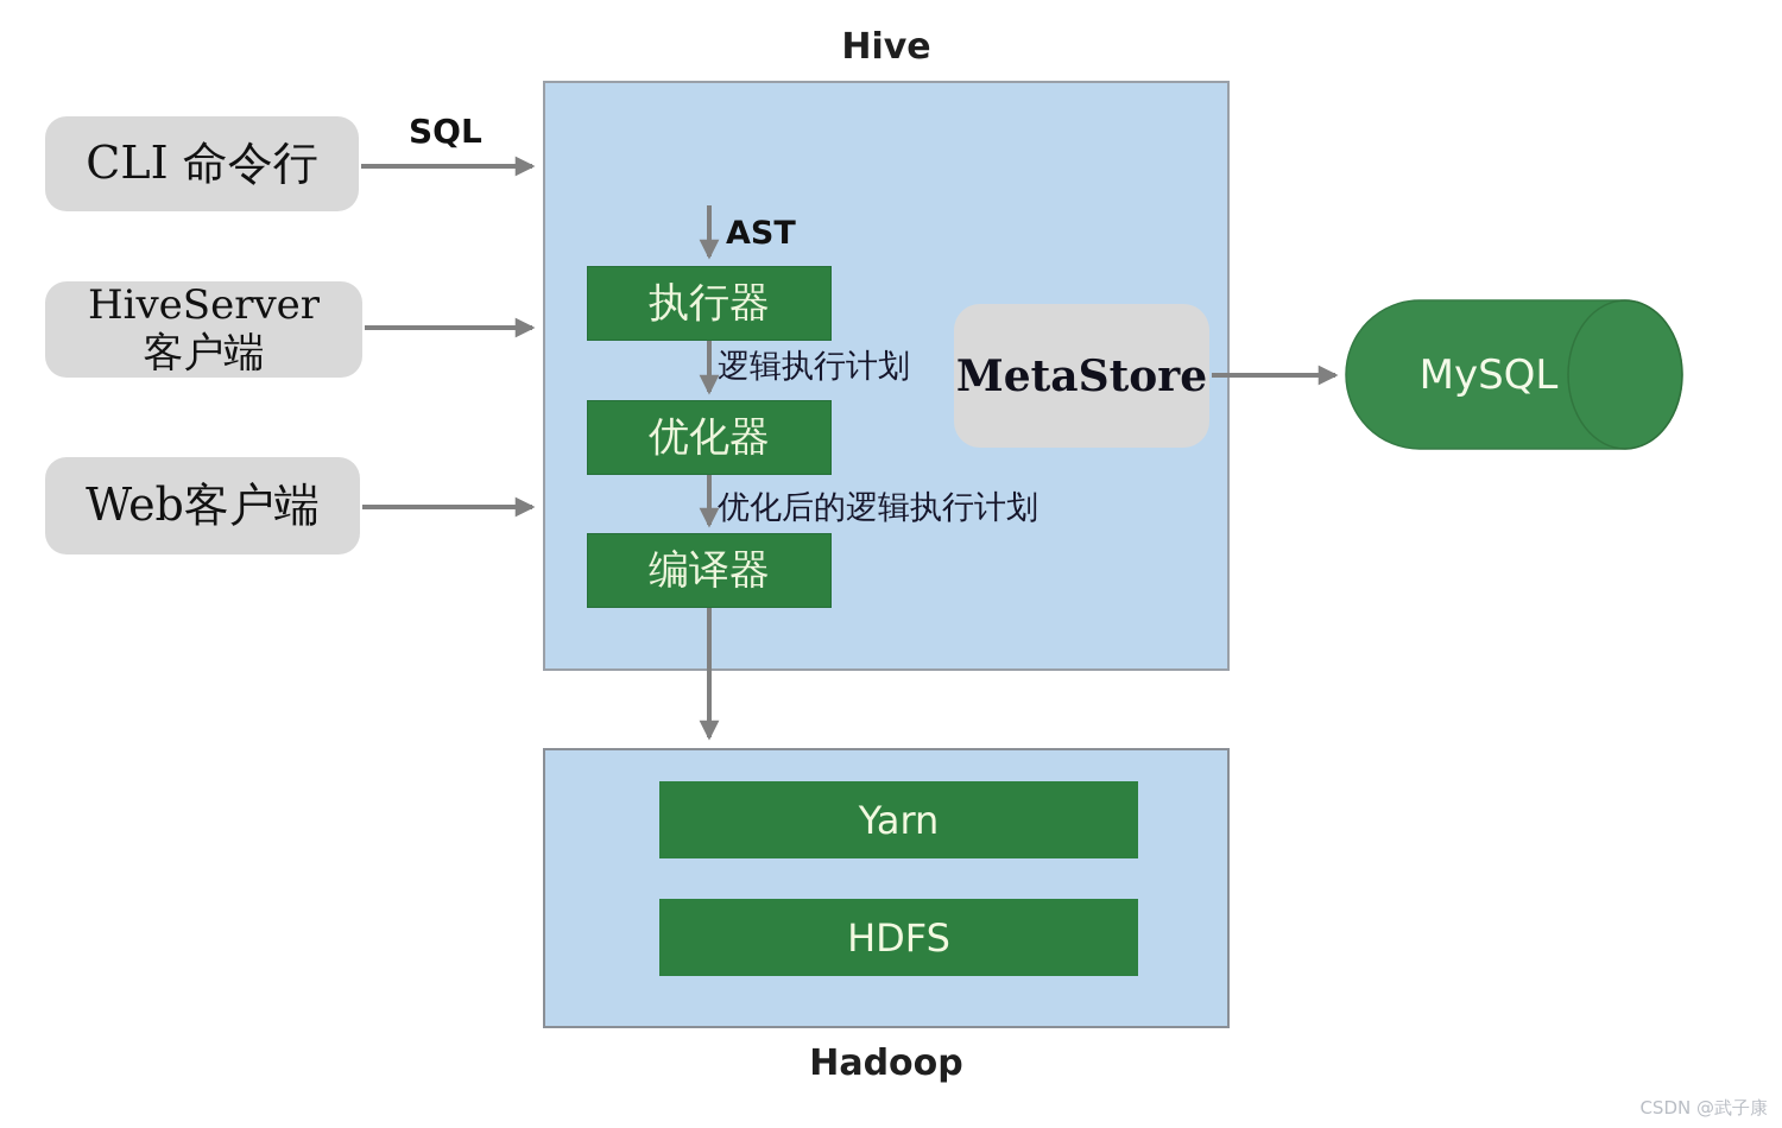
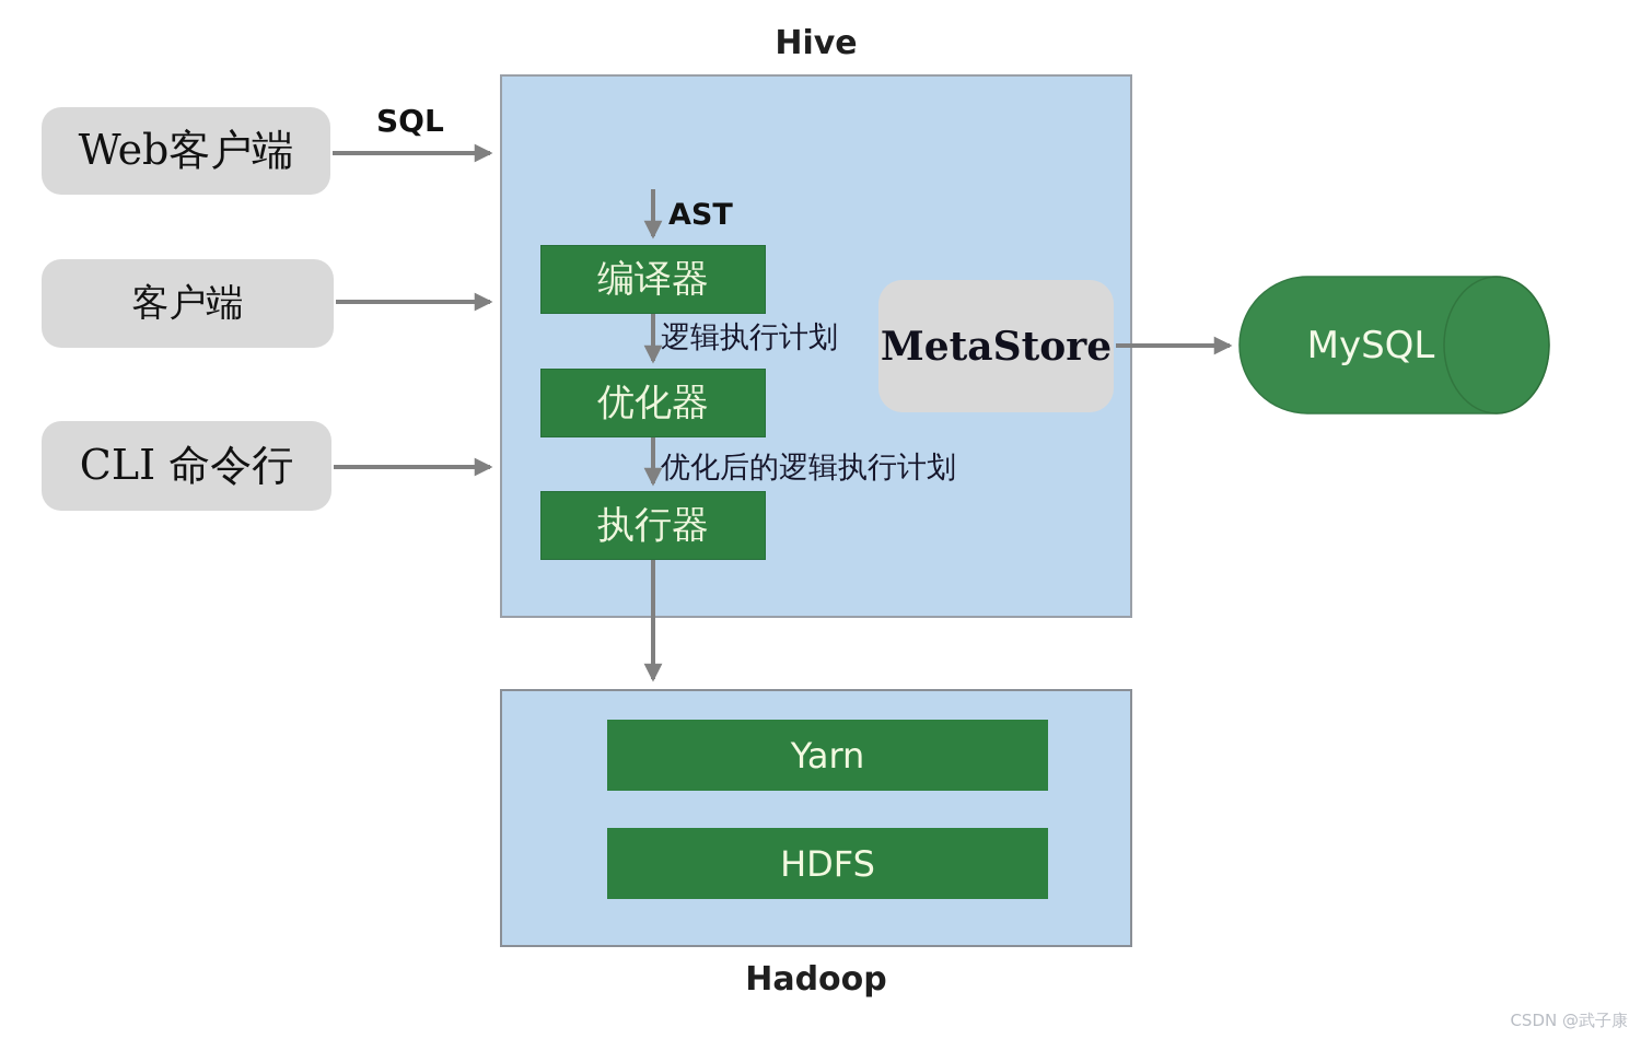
  Hive
  Hadoop
- CLI 命令行
+ Web客户端
- HiveServer
  客户端
- Web客户端
+ CLI 命令行
- 执行器
+ 编译器
  优化器
- 编译器
+ 执行器
  SQL
  AST
  逻辑执行计划
  优化后的逻辑执行计划
  MetaStore
  MySQL
  Yarn
  HDFS
  CSDN @武子康
